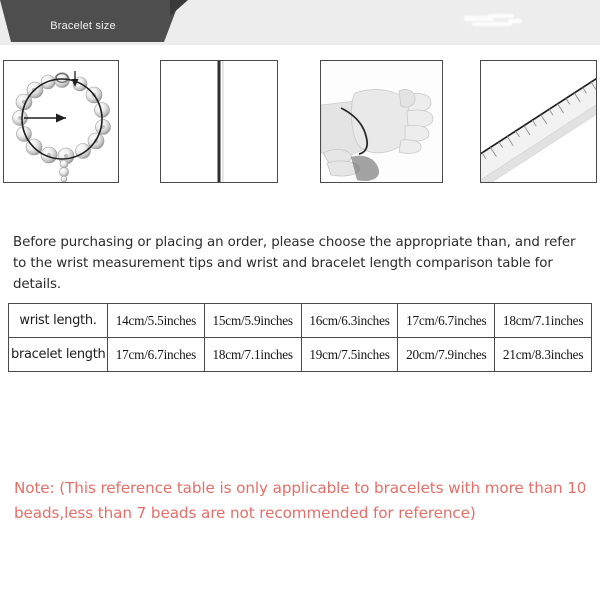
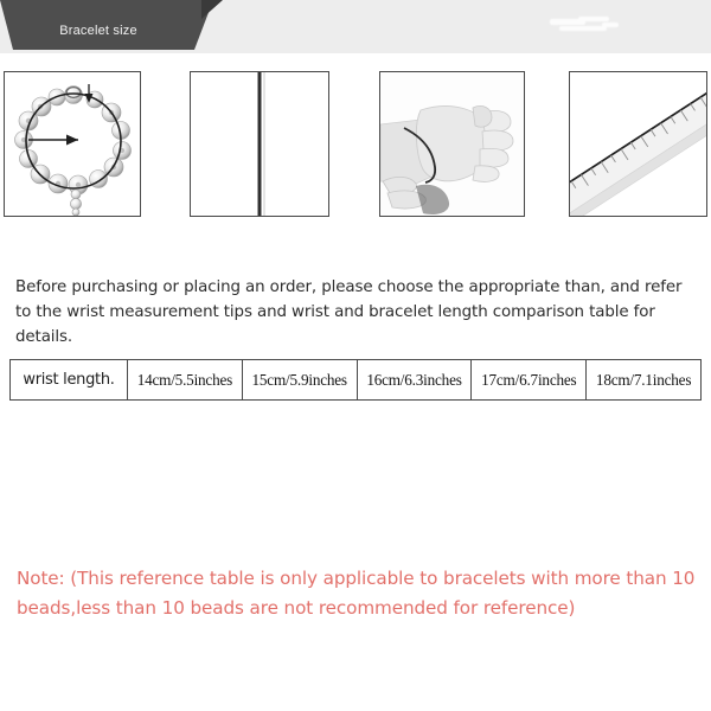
  Bracelet size
  Before purchasing or placing an order, please choose the appropriate than, and refer to the wrist measurement tips and wrist and bracelet length comparison table for details.
  wrist length.	14cm/5.5inches	15cm/5.9inches	16cm/6.3inches	17cm/6.7inches	18cm/7.1inches
- bracelet length	17cm/6.7inches	18cm/7.1inches	19cm/7.5inches	20cm/7.9inches	21cm/8.3inches
- Note: (This reference table is only applicable to bracelets with more than 10 beads,less than 7 beads are not recommended for reference)
+ Note: (This reference table is only applicable to bracelets with more than 10 beads,less than 10 beads are not recommended for reference)
